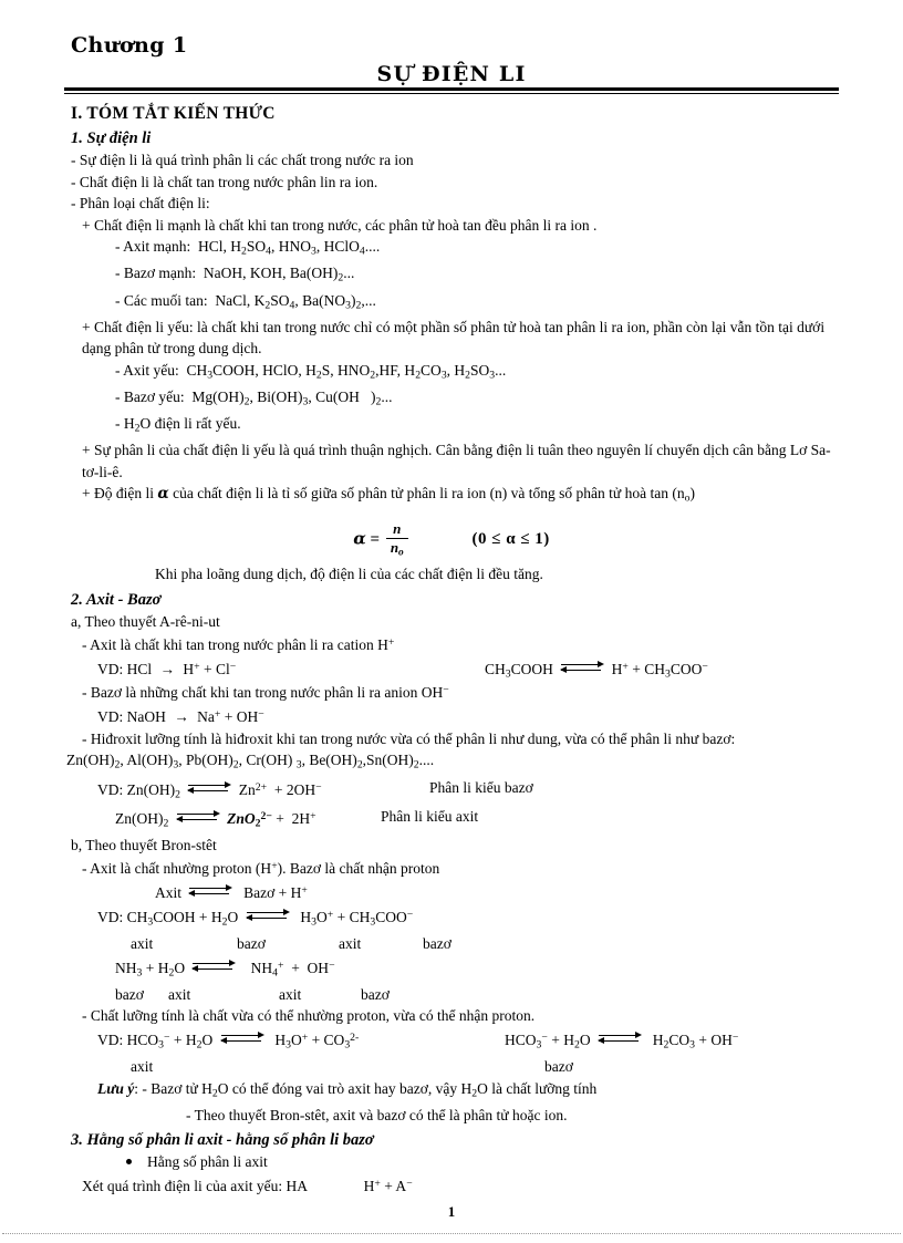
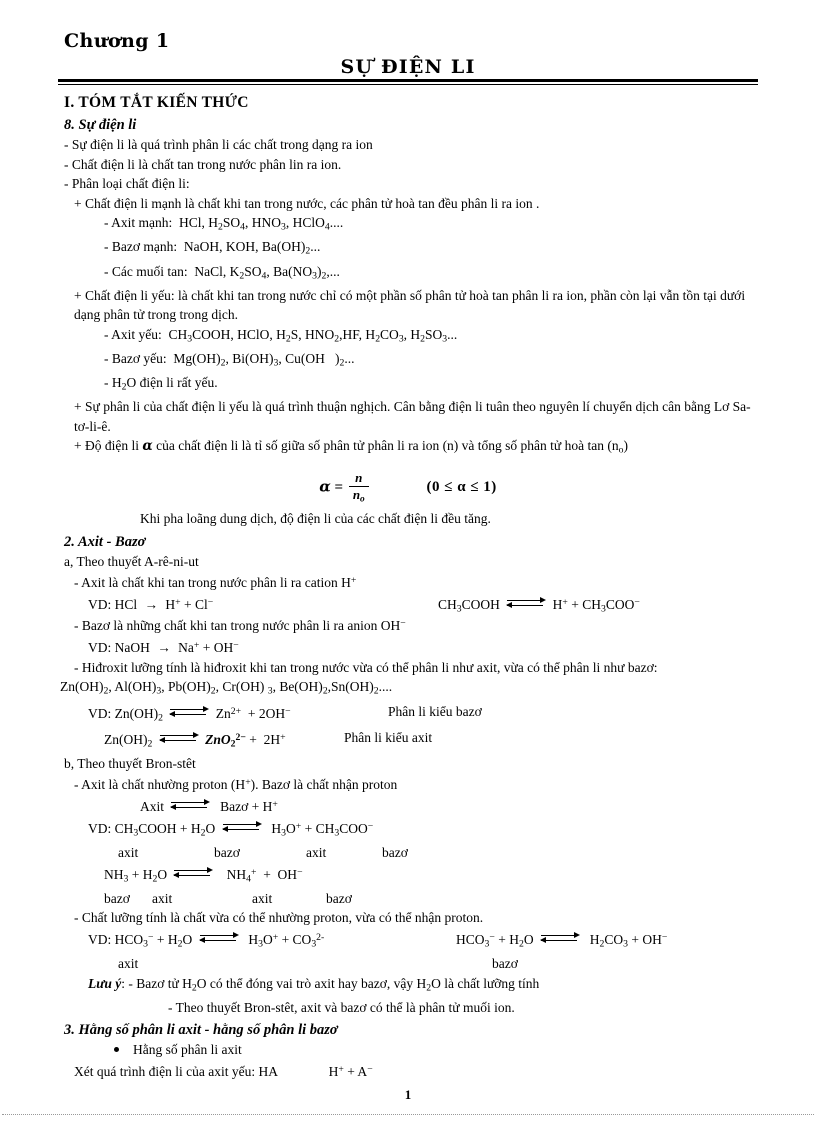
  Chương 1
  SỰ ĐIỆN LI
  I. TÓM TẮT KIẾN THỨC
- 1. Sự điện li
+ 8. Sự điện li
- - Sự điện li là quá trình phân li các chất trong nước ra ion
+ - Sự điện li là quá trình phân li các chất trong dạng ra ion
  - Chất điện li là chất tan trong nước phân lin ra ion.
  - Phân loại chất điện li:
  + Chất điện li mạnh là chất khi tan trong nước, các phân tử hoà tan đều phân li ra ion .
  - Axit mạnh: HCl, H2SO4, HNO3, HClO4....
  - Bazơ mạnh: NaOH, KOH, Ba(OH)2...
  - Các muối tan: NaCl, K2SO4, Ba(NO3)2,...
- + Chất điện li yếu: là chất khi tan trong nước chỉ có một phần số phân tử hoà tan phân li ra ion, phần còn lại vẫn tồn tại dưới dạng phân tử trong dung dịch.
+ + Chất điện li yếu: là chất khi tan trong nước chỉ có một phần số phân tử hoà tan phân li ra ion, phần còn lại vẫn tồn tại dưới dạng phân tử trong trong dịch.
  - Axit yếu: CH3COOH, HClO, H2S, HNO2,HF, H2CO3, H2SO3...
  - Bazơ yếu: Mg(OH)2, Bi(OH)3, Cu(OH )2...
  - H2O điện li rất yếu.
  + Sự phân li của chất điện li yếu là quá trình thuận nghịch. Cân bằng điện li tuân theo nguyên lí chuyển dịch cân bằng Lơ Sa-tơ-li-ê.
  + Độ điện li α của chất điện li là tỉ số giữa số phân tử phân li ra ion (n) và tổng số phân tử hoà tan (no)
  α =
  n
  no
  (0 ≤ α ≤ 1)
  Khi pha loãng dung dịch, độ điện li của các chất điện li đều tăng.
  2. Axit - Bazơ
  a, Theo thuyết A-rê-ni-ut
  - Axit là chất khi tan trong nước phân li ra cation H+
  VD: HCl → H+ + Cl−
  CH3COOH H+ + CH3COO−
  - Bazơ là những chất khi tan trong nước phân li ra anion OH−
  VD: NaOH → Na+ + OH−
- - Hiđroxit lưỡng tính là hiđroxit khi tan trong nước vừa có thể phân li như dung, vừa có thể phân li như bazơ:
+ - Hiđroxit lưỡng tính là hiđroxit khi tan trong nước vừa có thể phân li như axit, vừa có thể phân li như bazơ:
  Zn(OH)2, Al(OH)3, Pb(OH)2, Cr(OH) 3, Be(OH)2,Sn(OH)2....
  VD: Zn(OH)2 Zn2+ + 2OH−
  Phân li kiểu bazơ
  Zn(OH)2 ZnO22− + 2H+
  Phân li kiểu axit
  b, Theo thuyết Bron-stêt
  - Axit là chất nhường proton (H+). Bazơ là chất nhận proton
  Axit Bazơ + H+
  VD: CH3COOH + H2O H3O+ + CH3COO−
  axit
  bazơ
  axit
  bazơ
  NH3 + H2O NH4+ + OH−
  bazơ
  axit
  axit
  bazơ
  - Chất lưỡng tính là chất vừa có thể nhường proton, vừa có thể nhận proton.
  VD: HCO3− + H2O H3O+ + CO32-
  HCO3− + H2O H2CO3 + OH−
  axit
  bazơ
  Lưu ý: - Bazơ tử H2O có thể đóng vai trò axit hay bazơ, vậy H2O là chất lưỡng tính
- - Theo thuyết Bron-stêt, axit và bazơ có thể là phân tử hoặc ion.
+ - Theo thuyết Bron-stêt, axit và bazơ có thể là phân tử muối ion.
  3. Hằng số phân li axit - hằng số phân li bazơ
  Hằng số phân li axit
  Xét quá trình điện li của axit yếu: HA H+ + A−
  1
